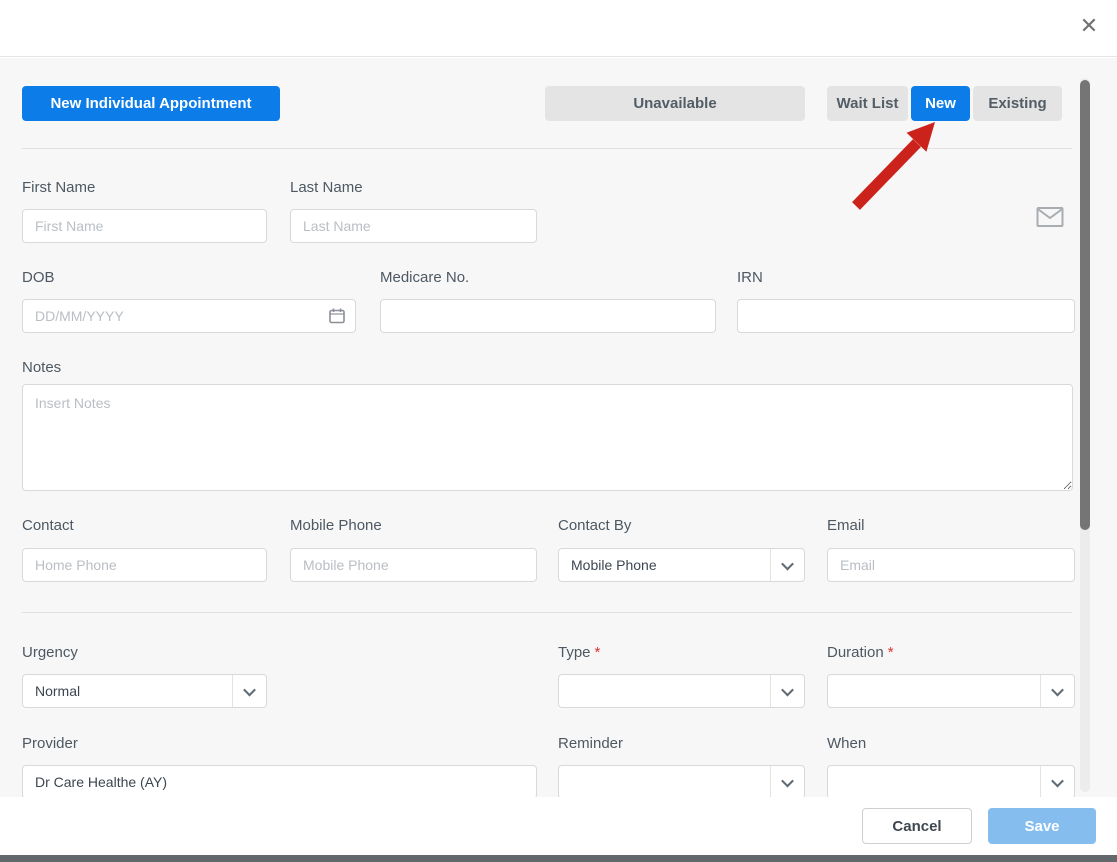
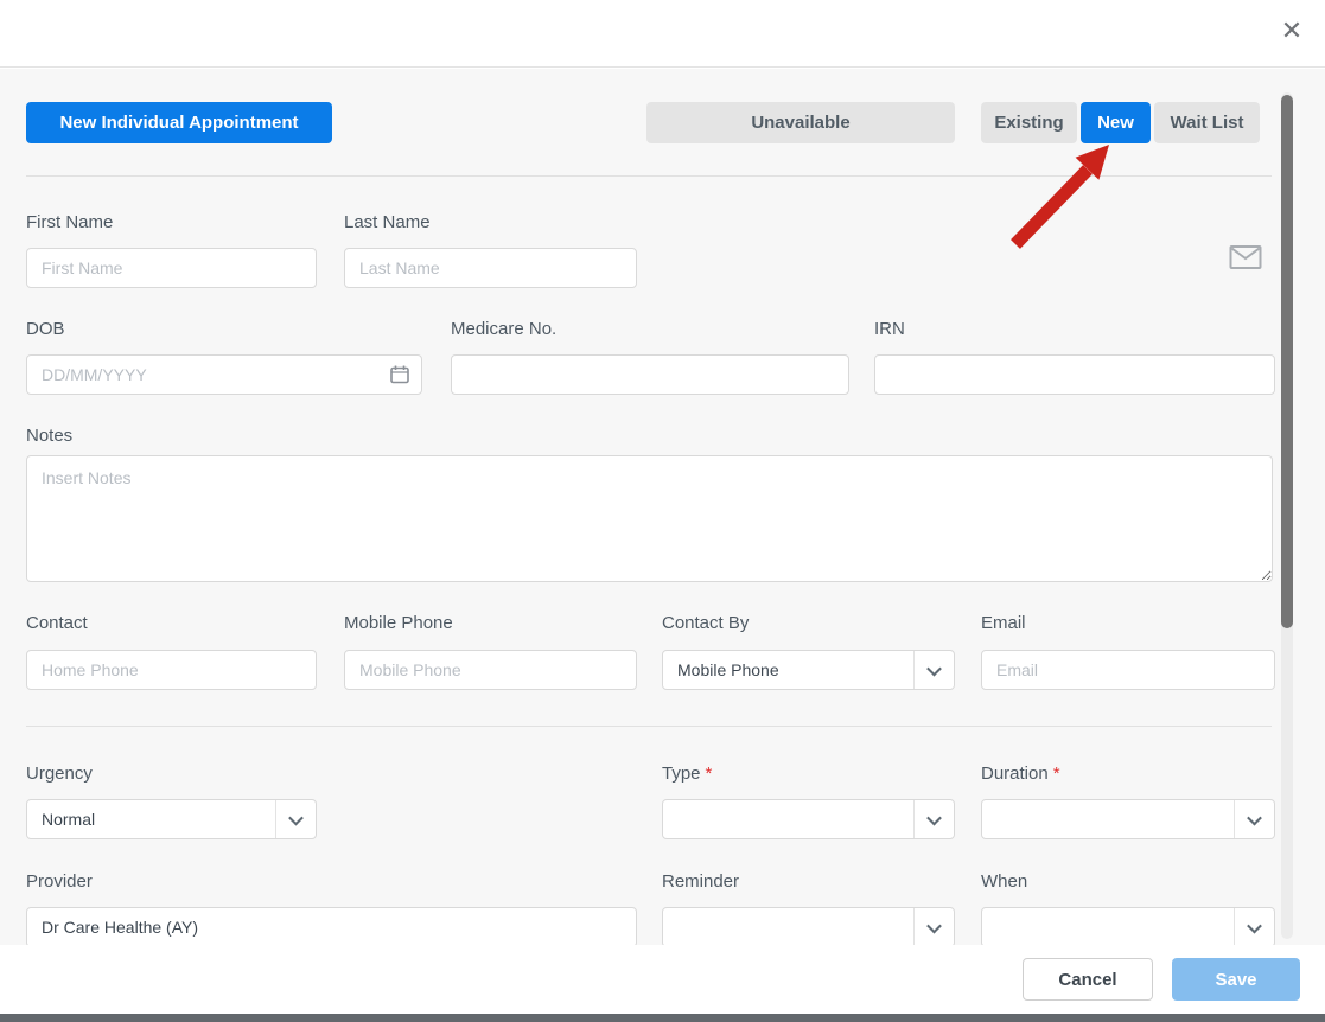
  ✕
  New Individual Appointment
  Unavailable
- Wait List
+ Existing
  New
- Existing
+ Wait List
  First Name
  First Name
  Last Name
  Last Name
  DOB
  DD/MM/YYYY
  Medicare No.
  IRN
  Notes
  Insert Notes
  Contact
  Home Phone
  Mobile Phone
  Mobile Phone
  Contact By
  Mobile Phone
  Email
  Email
  Urgency
  Normal
  Type *
  Duration *
  Provider
  Dr Care Healthe (AY)
  Reminder
  When
  Cancel
  Save
